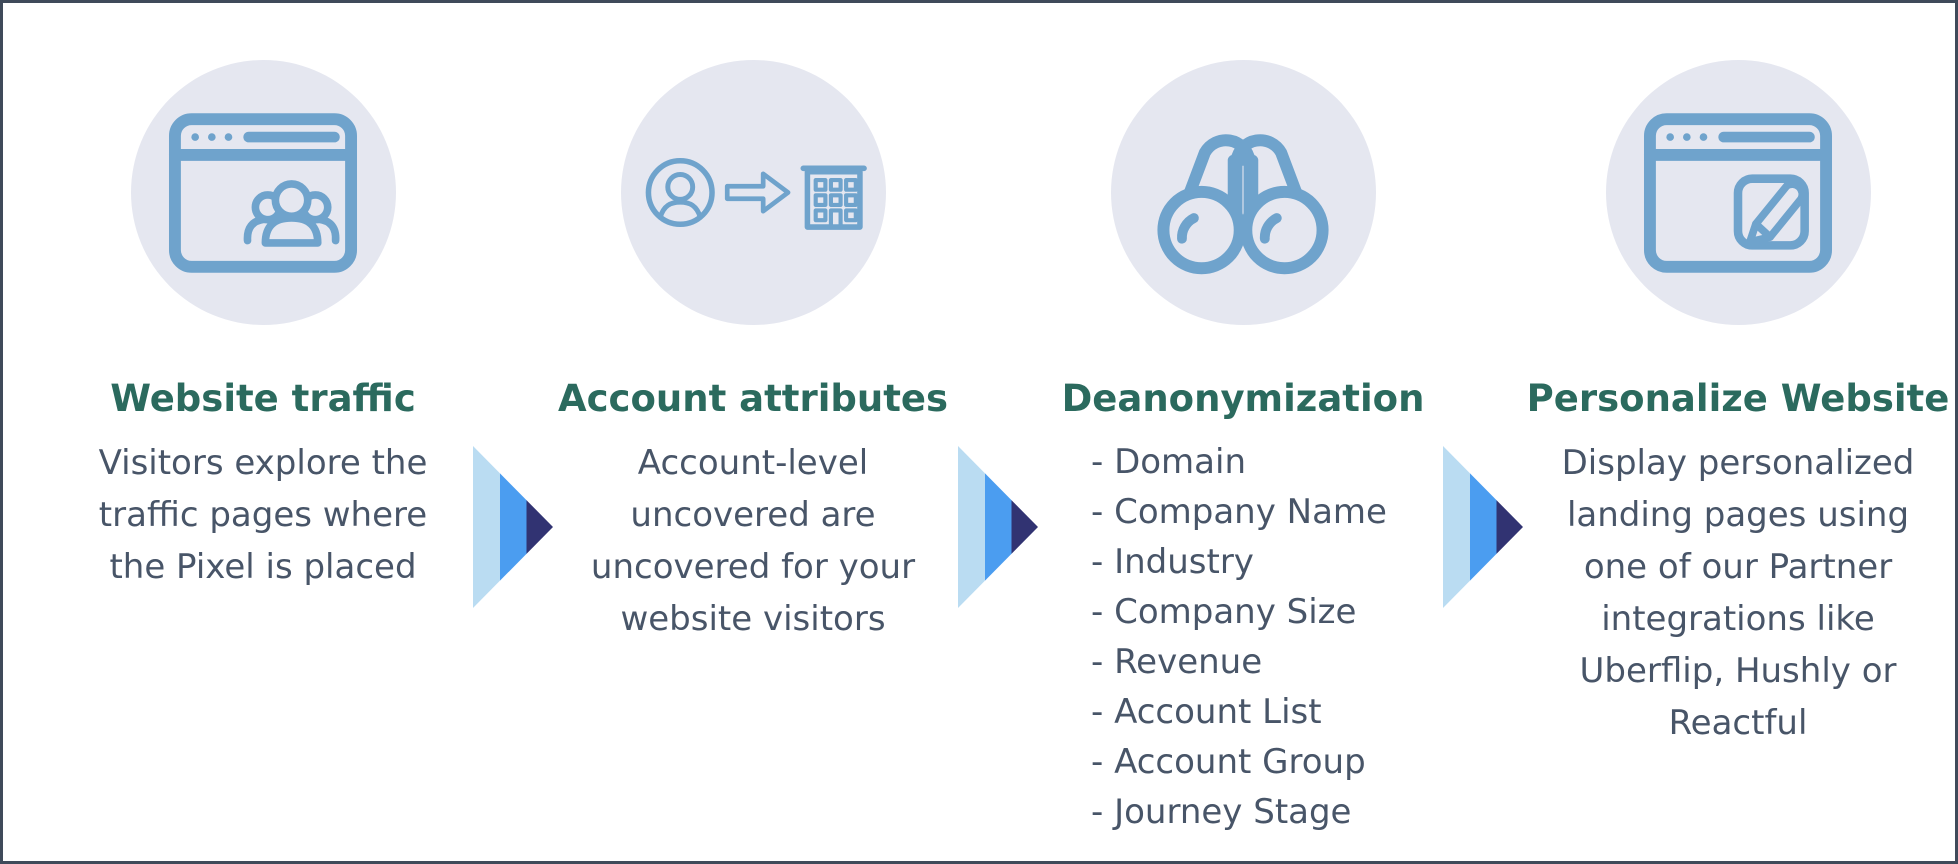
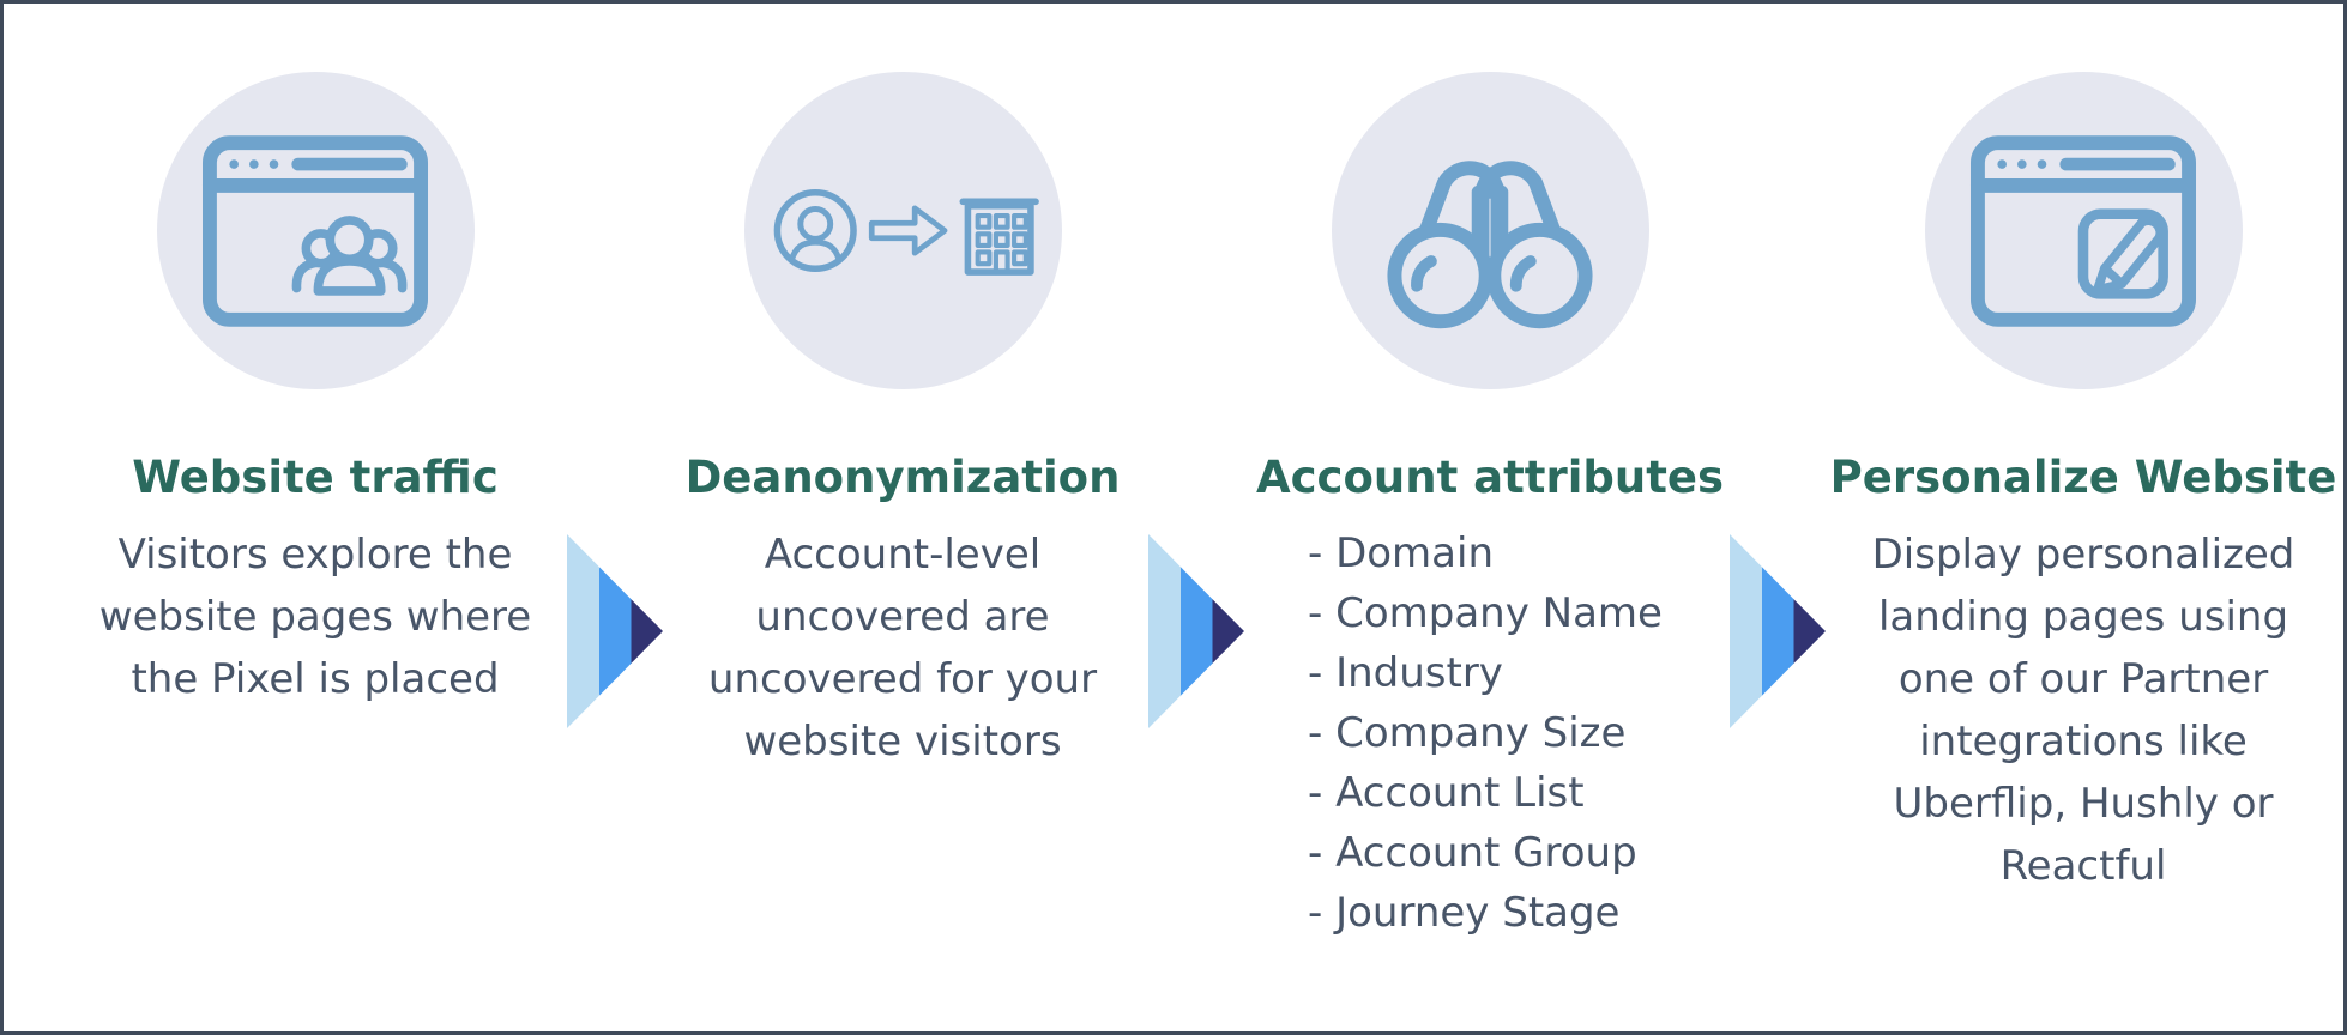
  Website traffic
- Visitors explore the traffic pages where the Pixel is placed
+ Visitors explore the website pages where the Pixel is placed
- Account attributes
+ Deanonymization
  Account-level uncovered are uncovered for your website visitors
- Deanonymization
+ Account attributes
  - Domain
  - Company Name
  - Industry
  - Company Size
- - Revenue
  - Account List
  - Account Group
  - Journey Stage
  Personalize Website
  Display personalized landing pages using one of our Partner integrations like Uberflip, Hushly or Reactful
